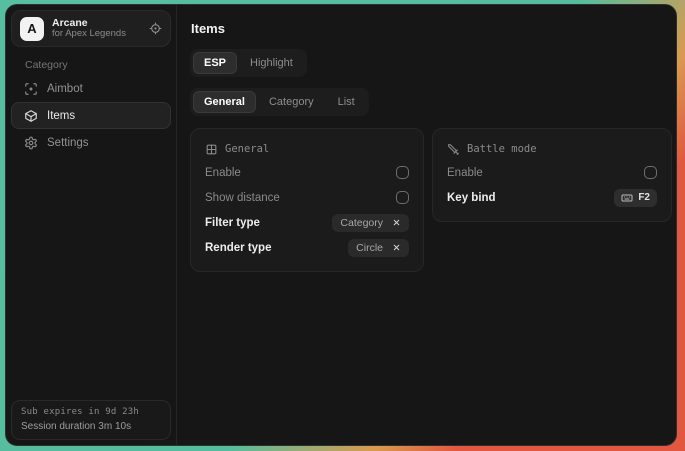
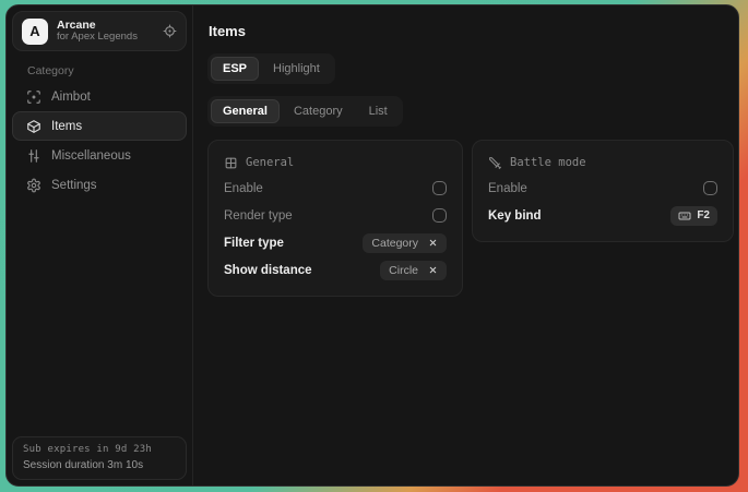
  A
  Arcane
  for Apex Legends
  Category
  Aimbot
  Items
+ Miscellaneous
  Settings
  Sub expires in 9d 23h
  Session duration 3m 10s
  Items
  ESP
  Highlight
  General
  Category
  List
  General
  Enable
- Show distance
+ Render type
  Filter type
  Category
- Render type
+ Show distance
  Circle
  Battle mode
  Enable
  Key bind
  F2
